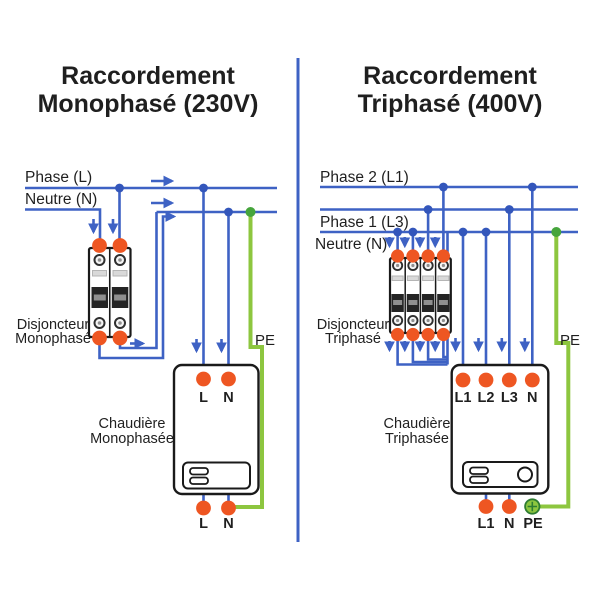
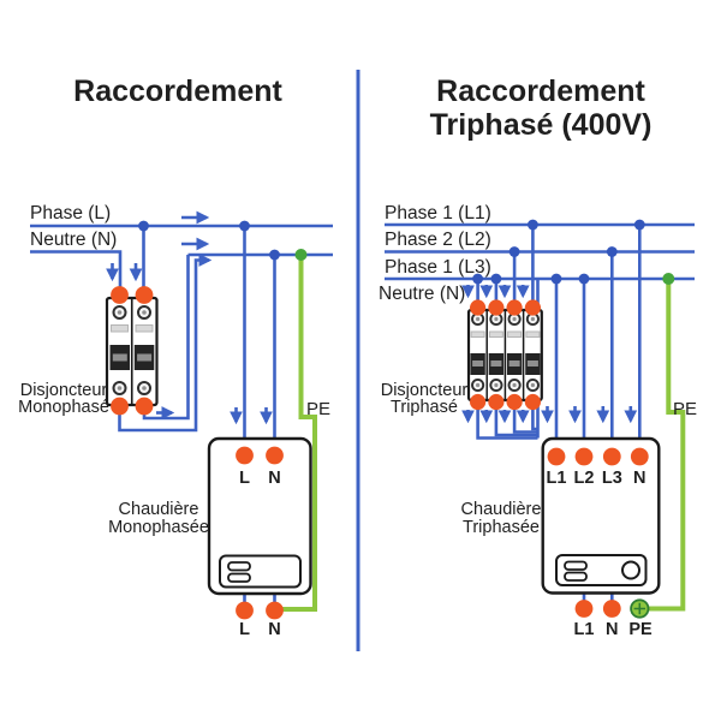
  Raccordement
- Monophasé (230V)
  Phase (L)
  Neutre (N)
  Disjoncteur
  Monophasé
  Chaudière
  Monophasée
  PE
  L
  N
  L
  N
  Raccordement
  Triphasé (400V)
- Phase 2 (L1)
+ Phase 1 (L1)
+ Phase 2 (L2)
  Phase 1 (L3)
  Neutre (N)
  Disjoncteur
  Triphasé
  Chaudière
  Triphasée
  PE
  L1
  L2
  L3
  N
  L1
  N
  PE
